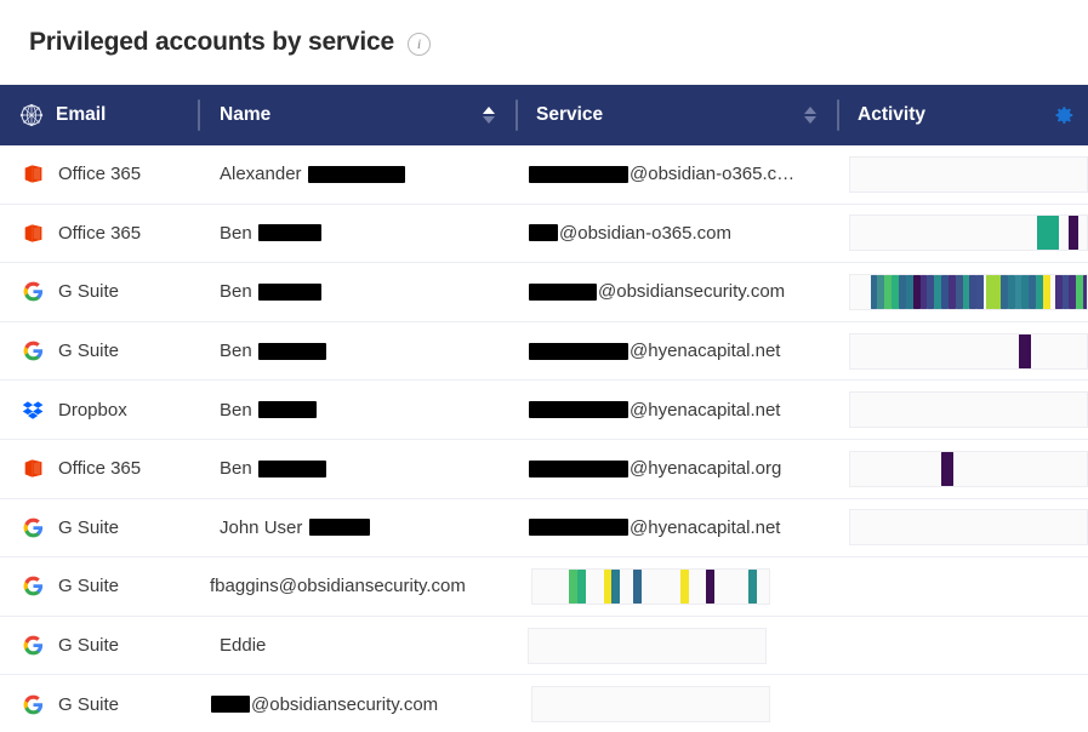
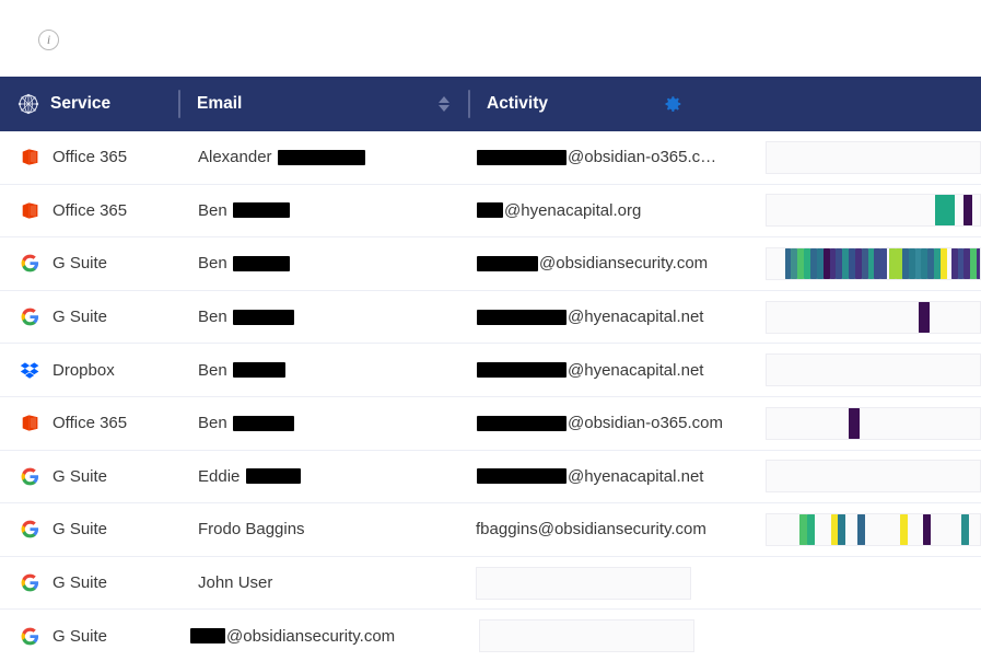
- Privileged accounts by service
  i
- Email
+ Service
- Name
- Service
+ Email
  Activity
  Office 365
  Alexander
  @obsidian-o365.c…
  Office 365
  Ben
- @obsidian-o365.com
+ @hyenacapital.org
  G Suite
  Ben
  @obsidiansecurity.com
  G Suite
  Ben
  @hyenacapital.net
  Dropbox
  Ben
  @hyenacapital.net
  Office 365
  Ben
- @hyenacapital.org
+ @obsidian-o365.com
  G Suite
- John User
+ Eddie
  @hyenacapital.net
  G Suite
+ Frodo Baggins
  fbaggins@obsidiansecurity.com
  G Suite
- Eddie
+ John User
  G Suite
  @obsidiansecurity.com
